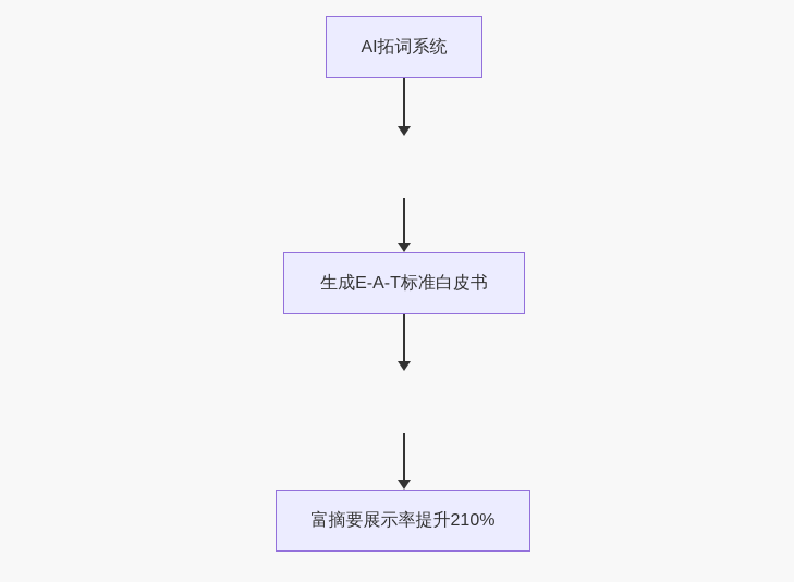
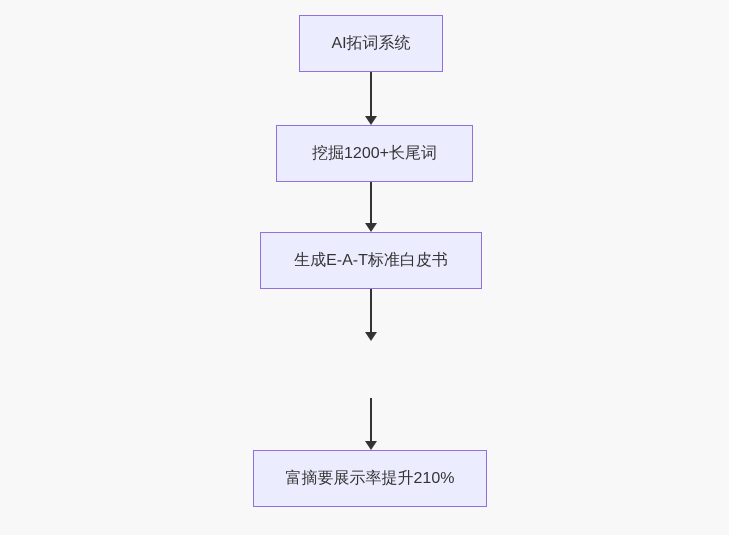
  AI拓词系统
+ 挖掘1200+长尾词
  生成E-A-T标准白皮书
  富摘要展示率提升210%
